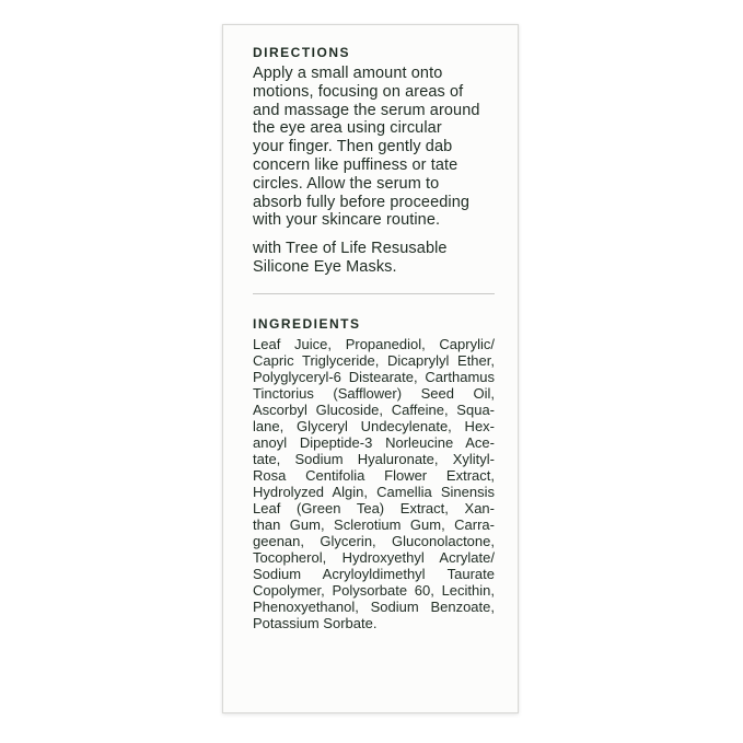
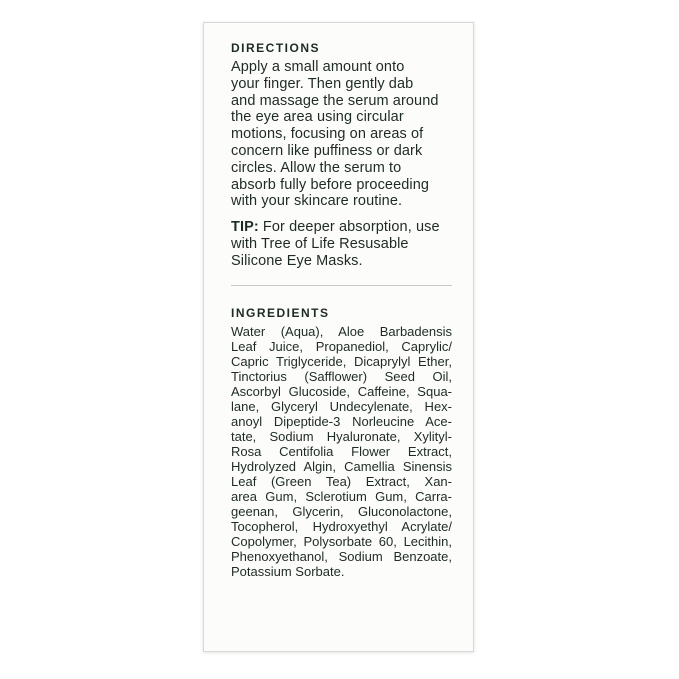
  DIRECTIONS
  Apply a small amount onto
- motions, focusing on areas of
+ your finger. Then gently dab
  and massage the serum around
  the eye area using circular
- your finger. Then gently dab
+ motions, focusing on areas of
- concern like puffiness or tate
+ concern like puffiness or dark
  circles. Allow the serum to
  absorb fully before proceeding
  with your skincare routine.
+ TIP: For deeper absorption, use
  with Tree of Life Resusable
  Silicone Eye Masks.
  INGREDIENTS
+ Water (Aqua), Aloe Barbadensis
  Leaf Juice, Propanediol, Caprylic/
  Capric Triglyceride, Dicaprylyl Ether,
- Polyglyceryl-6 Distearate, Carthamus
  Tinctorius (Safflower) Seed Oil,
  Ascorbyl Glucoside, Caffeine, Squa-
  lane, Glyceryl Undecylenate, Hex-
  anoyl Dipeptide-3 Norleucine Ace-
  tate, Sodium Hyaluronate, Xylityl-
  Rosa Centifolia Flower Extract,
  Hydrolyzed Algin, Camellia Sinensis
  Leaf (Green Tea) Extract, Xan-
- than Gum, Sclerotium Gum, Carra-
+ area Gum, Sclerotium Gum, Carra-
  geenan, Glycerin, Gluconolactone,
  Tocopherol, Hydroxyethyl Acrylate/
- Sodium Acryloyldimethyl Taurate
  Copolymer, Polysorbate 60, Lecithin,
  Phenoxyethanol, Sodium Benzoate,
  Potassium Sorbate.
